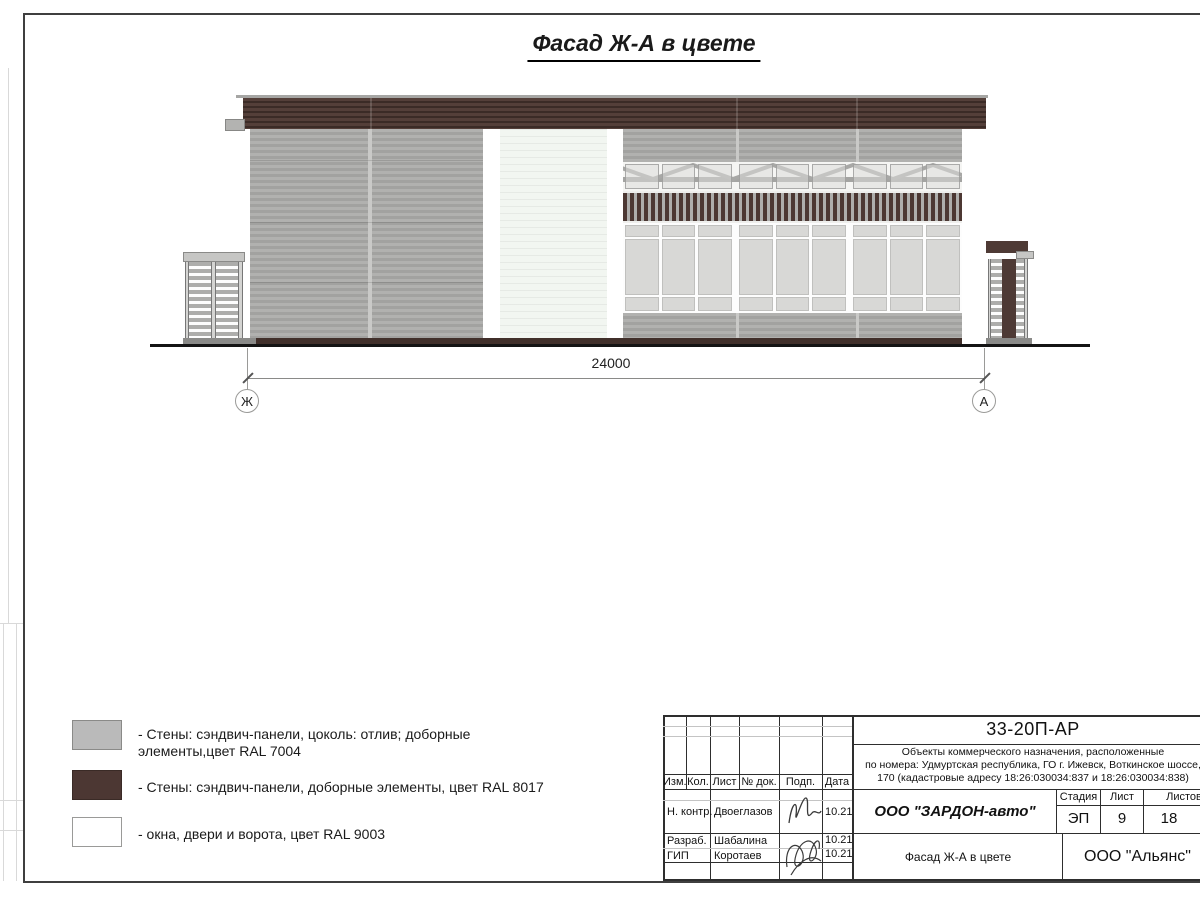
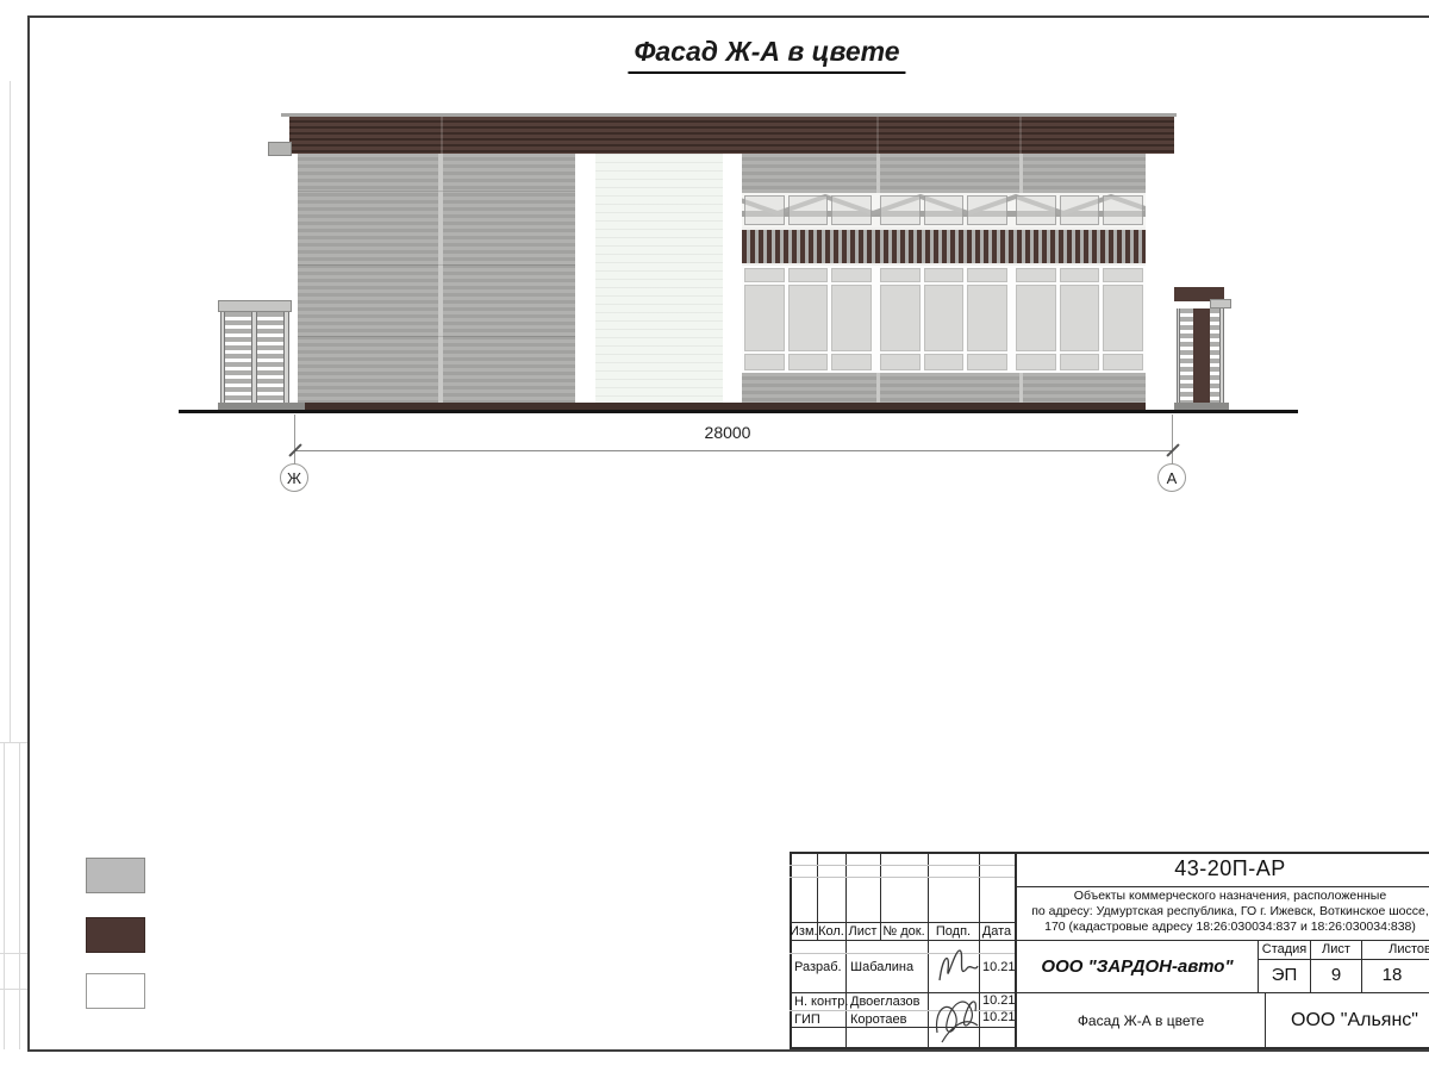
  Фасад Ж-А в цвете
- 24000
+ 28000
  Ж
  А
- - Стены: сэндвич-панели, цоколь: отлив; доборные элементы,цвет RAL 7004
- - Стены: сэндвич-панели, доборные элементы, цвет RAL 8017
- - окна, двери и ворота, цвет RAL 9003
  Изм.
  Кол.
  Лист
  № док.
  Подп.
  Дата
- Н. контр.
+ Разраб.
- Двоеглазов
+ Шабалина
  10.21
- Разраб.
+ Н. контр.
- Шабалина
+ Двоеглазов
  10.21
  ГИП
  Коротаев
  10.21
- 33-20П-АР
+ 43-20П-АР
  Объекты коммерческого назначения, расположенные
- по номера: Удмуртская республика, ГО г. Ижевск, Воткинское шоссе,
+ по адресу: Удмуртская республика, ГО г. Ижевск, Воткинское шоссе,
  170 (кадастровые адресу 18:26:030034:837 и 18:26:030034:838)
  ООО "ЗАРДОН-авто"
  Стадия
  Лист
  Листов
  ЭП
  9
  18
  Фасад Ж-А в цвете
  ООО "Альянс"
